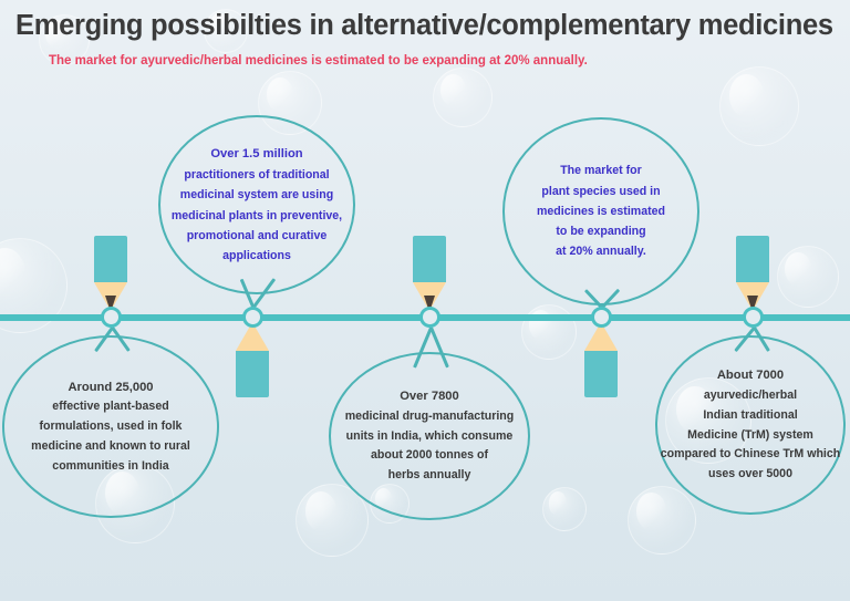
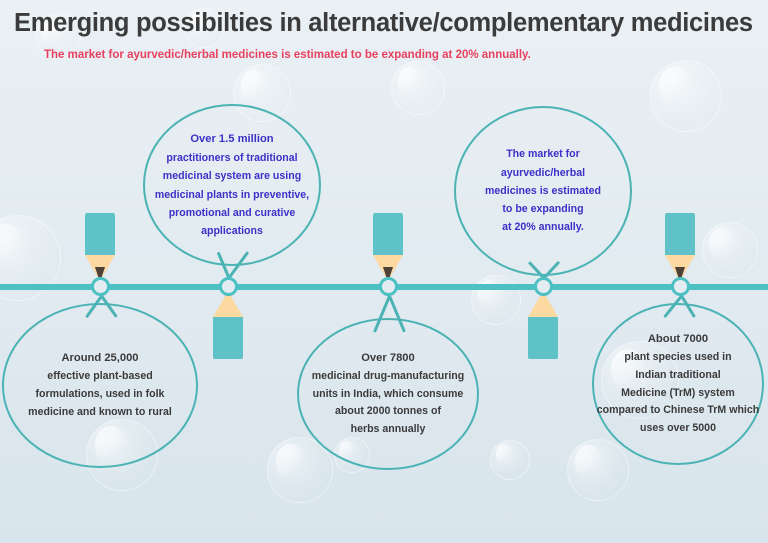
  Emerging possibilties in alternative/complementary medicines
  The market for ayurvedic/herbal medicines is estimated to be expanding at 20% annually.
  Around 25,000
  effective plant-based
  formulations, used in folk
  medicine and known to rural
- communities in India
  Over 1.5 million
  practitioners of traditional
  medicinal system are using
  medicinal plants in preventive,
  promotional and curative
  applications
  Over 7800
  medicinal drug-manufacturing
  units in India, which consume
  about 2000 tonnes of
  herbs annually
  The market for
- plant species used in
+ ayurvedic/herbal
  medicines is estimated
  to be expanding
  at 20% annually.
  About 7000
- ayurvedic/herbal
+ plant species used in
  Indian traditional
  Medicine (TrM) system
  compared to Chinese TrM which
  uses over 5000
